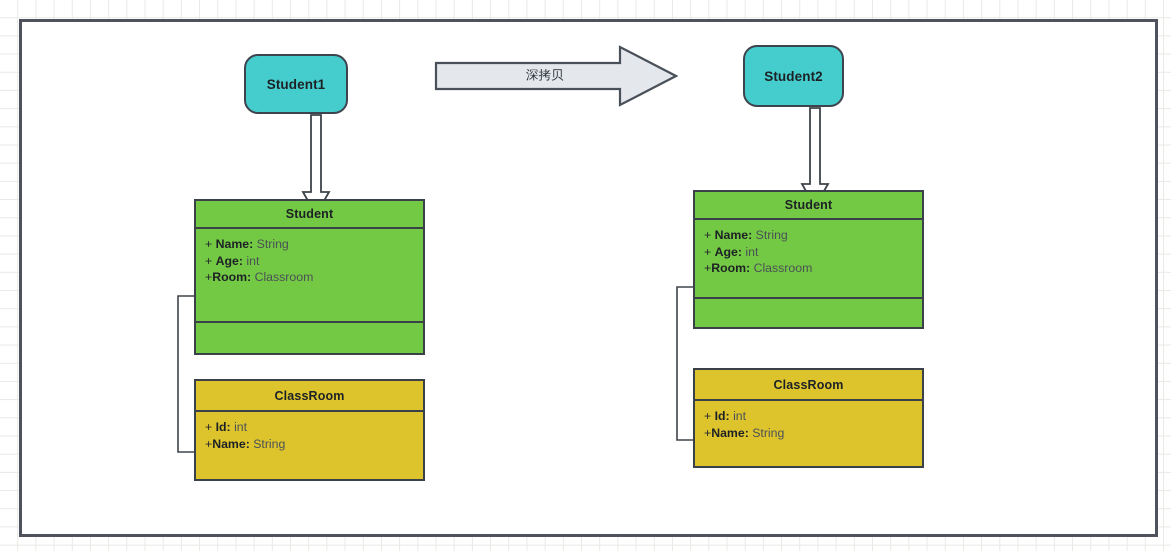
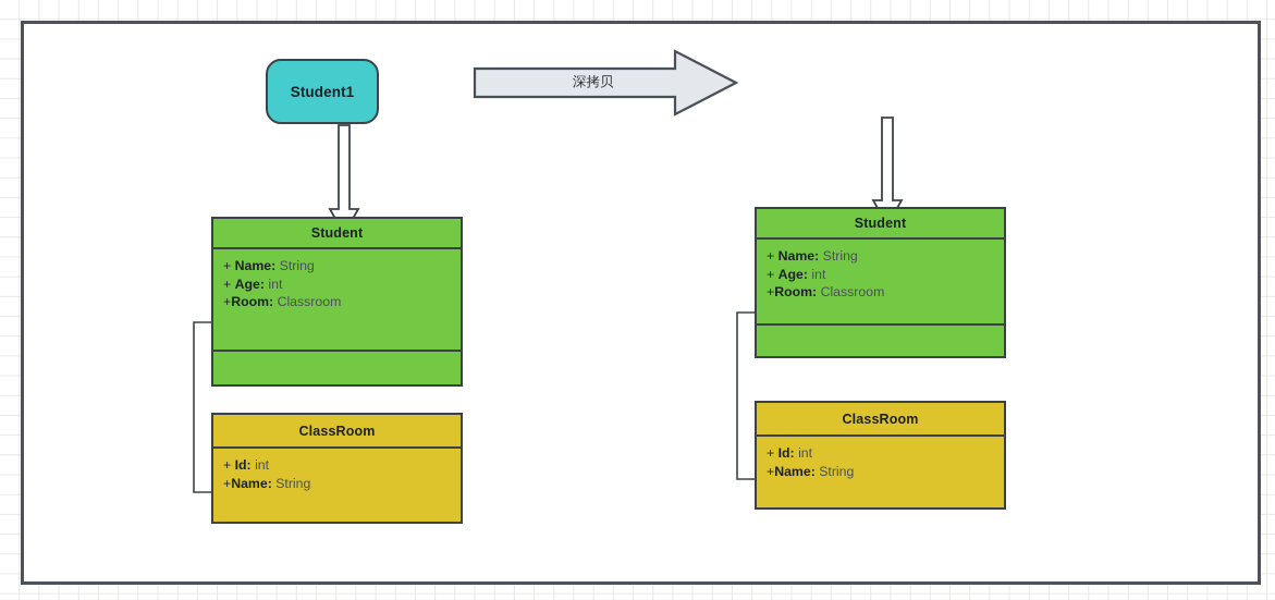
  Student1
- Student2
  深拷贝
  Student
  + Name: String
  + Age: int
  +Room: Classroom
  ClassRoom
  + Id: int
  +Name: String
  Student
  + Name: String
  + Age: int
  +Room: Classroom
  ClassRoom
  + Id: int
  +Name: String
